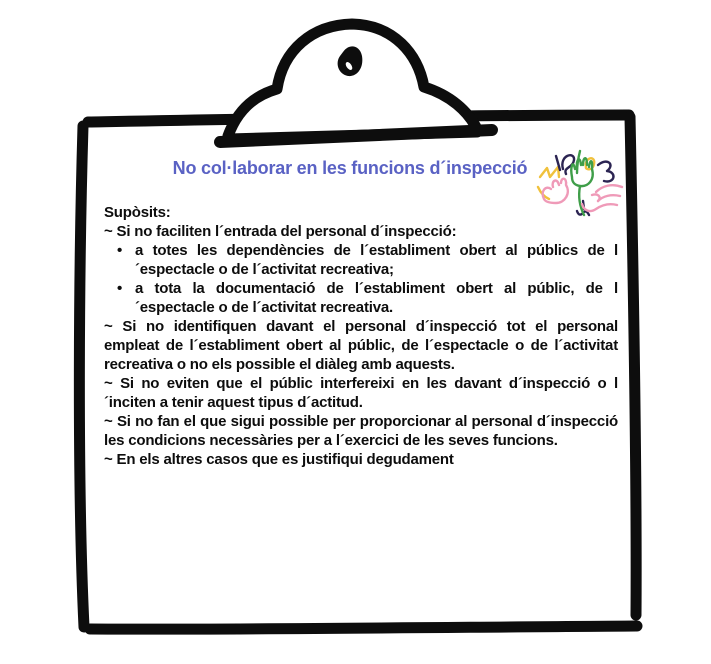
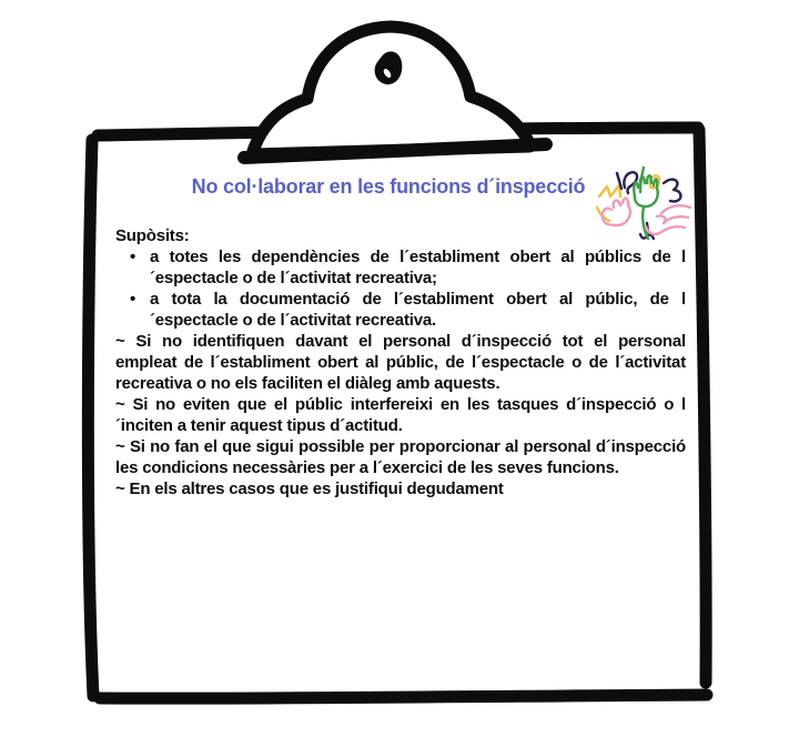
  No col·laborar en les funcions d´inspecció
  Supòsits:
- ~ Si no faciliten l´entrada del personal d´inspecció:
  •
  a totes les dependències de l´establiment obert al públics de l´espectacle o de l´activitat recreativa;
  •
  a tota la documentació de l´establiment obert al públic, de l´espectacle o de l´activitat recreativa.
- ~ Si no identifiquen davant el personal d´inspecció tot el personal empleat de l´establiment obert al públic, de l´espectacle o de l´activitat recreativa o no els possible el diàleg amb aquests.
+ ~ Si no identifiquen davant el personal d´inspecció tot el personal empleat de l´establiment obert al públic, de l´espectacle o de l´activitat recreativa o no els faciliten el diàleg amb aquests.
- ~ Si no eviten que el públic interfereixi en les davant d´inspecció o l´inciten a tenir aquest tipus d´actitud.
+ ~ Si no eviten que el públic interfereixi en les tasques d´inspecció o l´inciten a tenir aquest tipus d´actitud.
  ~ Si no fan el que sigui possible per proporcionar al personal d´inspecció les condicions necessàries per a l´exercici de les seves funcions.
  ~ En els altres casos que es justifiqui degudament
